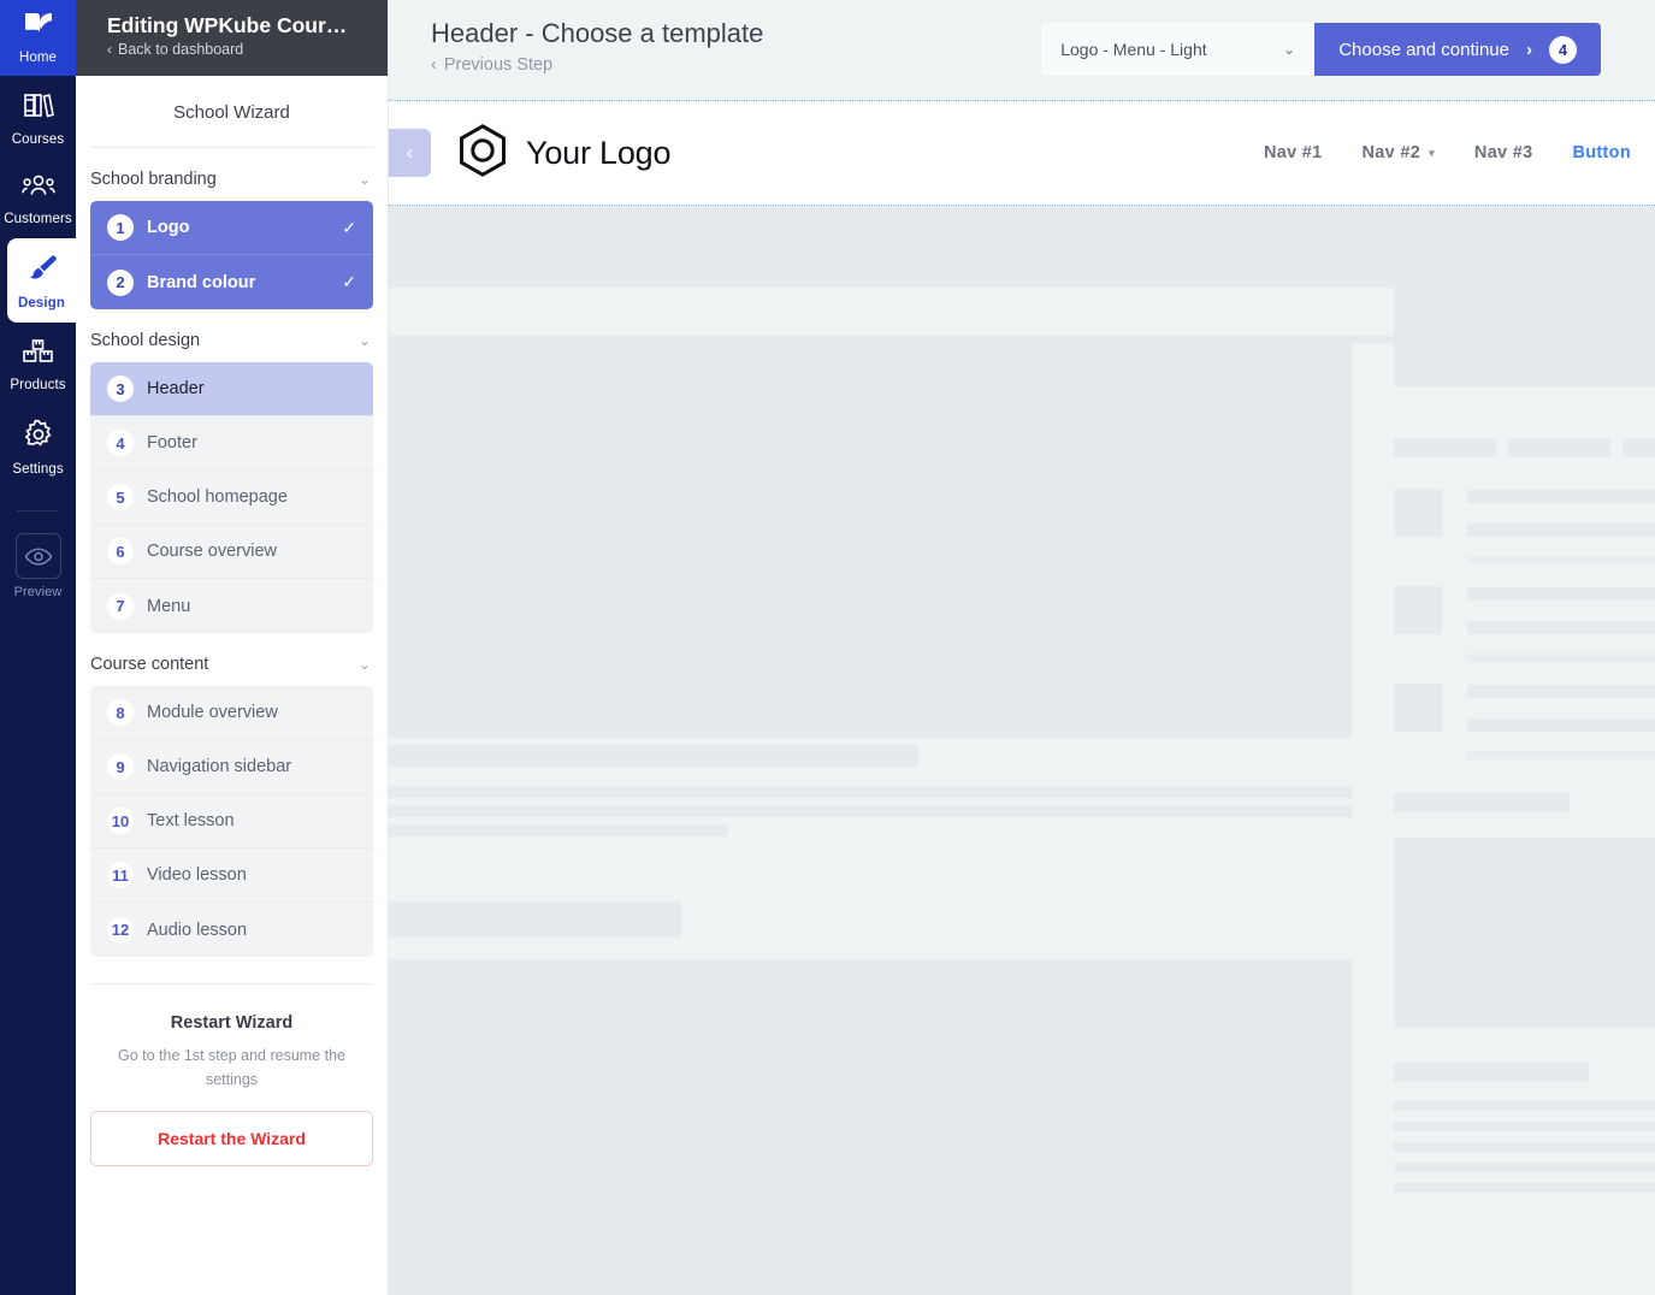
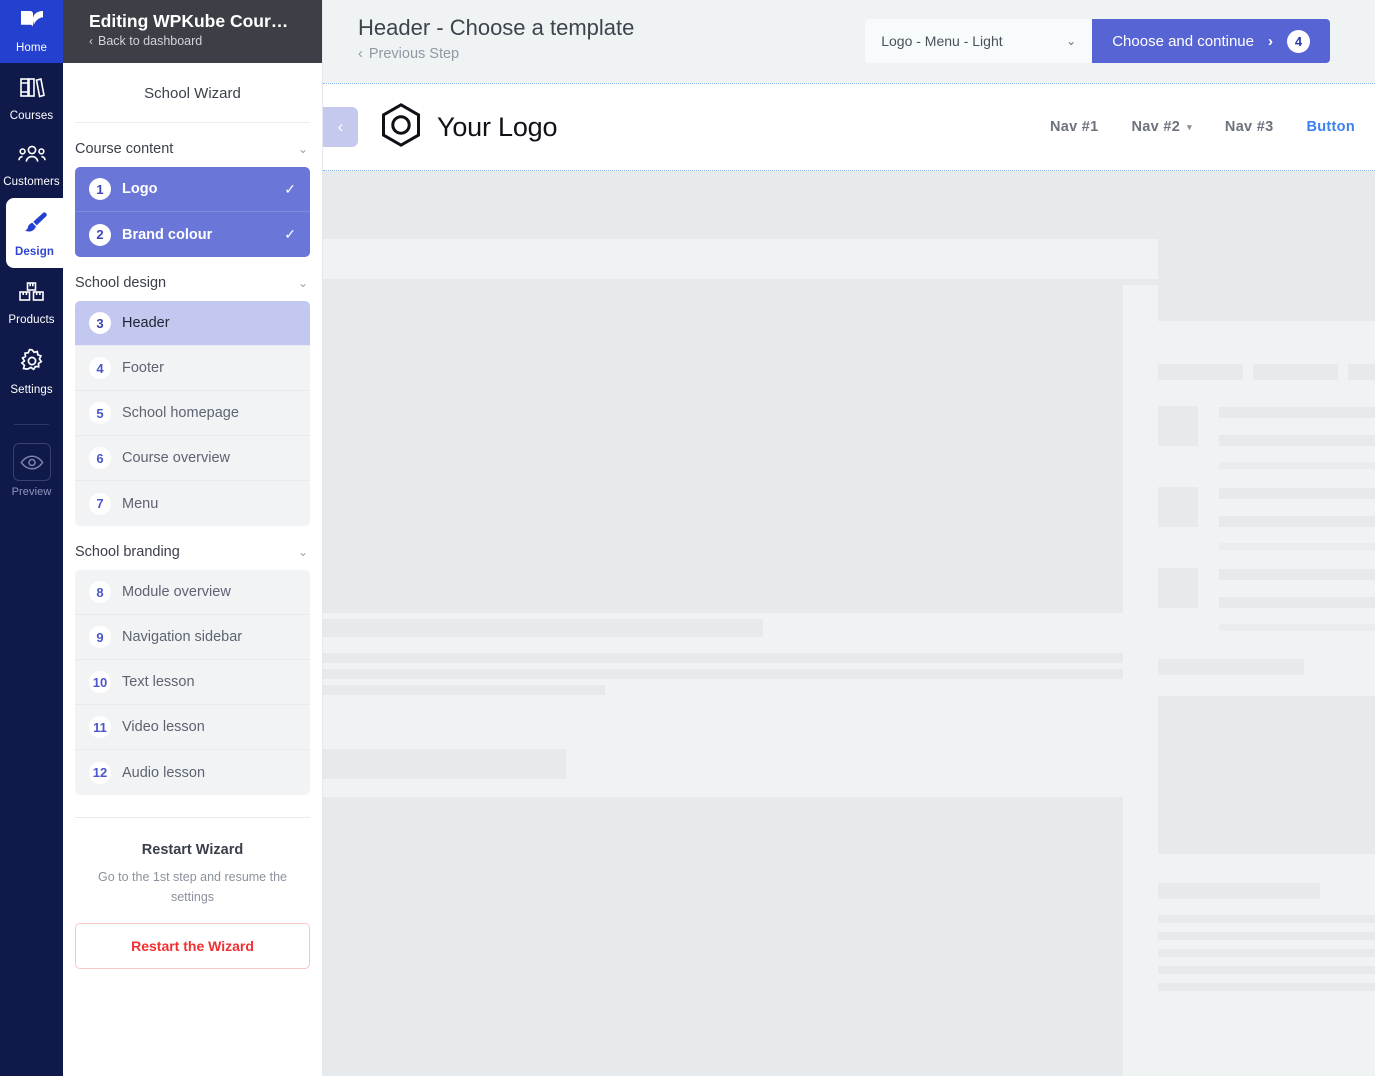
  Home
  Courses
  Customers
  Design
  Products
  Settings
  Preview
  Editing WPKube Cour…
  ‹
  Back to dashboard
  School Wizard
- School branding
+ Course content
  ⌄
  1
  Logo
  ✓
  2
  Brand colour
  ✓
  School design
  ⌄
  3
  Header
  4
  Footer
  5
  School homepage
  6
  Course overview
  7
  Menu
- Course content
+ School branding
  ⌄
  8
  Module overview
  9
  Navigation sidebar
  10
  Text lesson
  11
  Video lesson
  12
  Audio lesson
  Restart Wizard
  Go to the 1st step and resume the settings
  Restart the Wizard
  Header - Choose a template
  ‹
  Previous Step
  Logo - Menu - Light
  ⌄
  Choose and continue
  ›
  4
  ‹
  Your Logo
  Nav #1
  Nav #2
  ▾
  Nav #3
  Button
